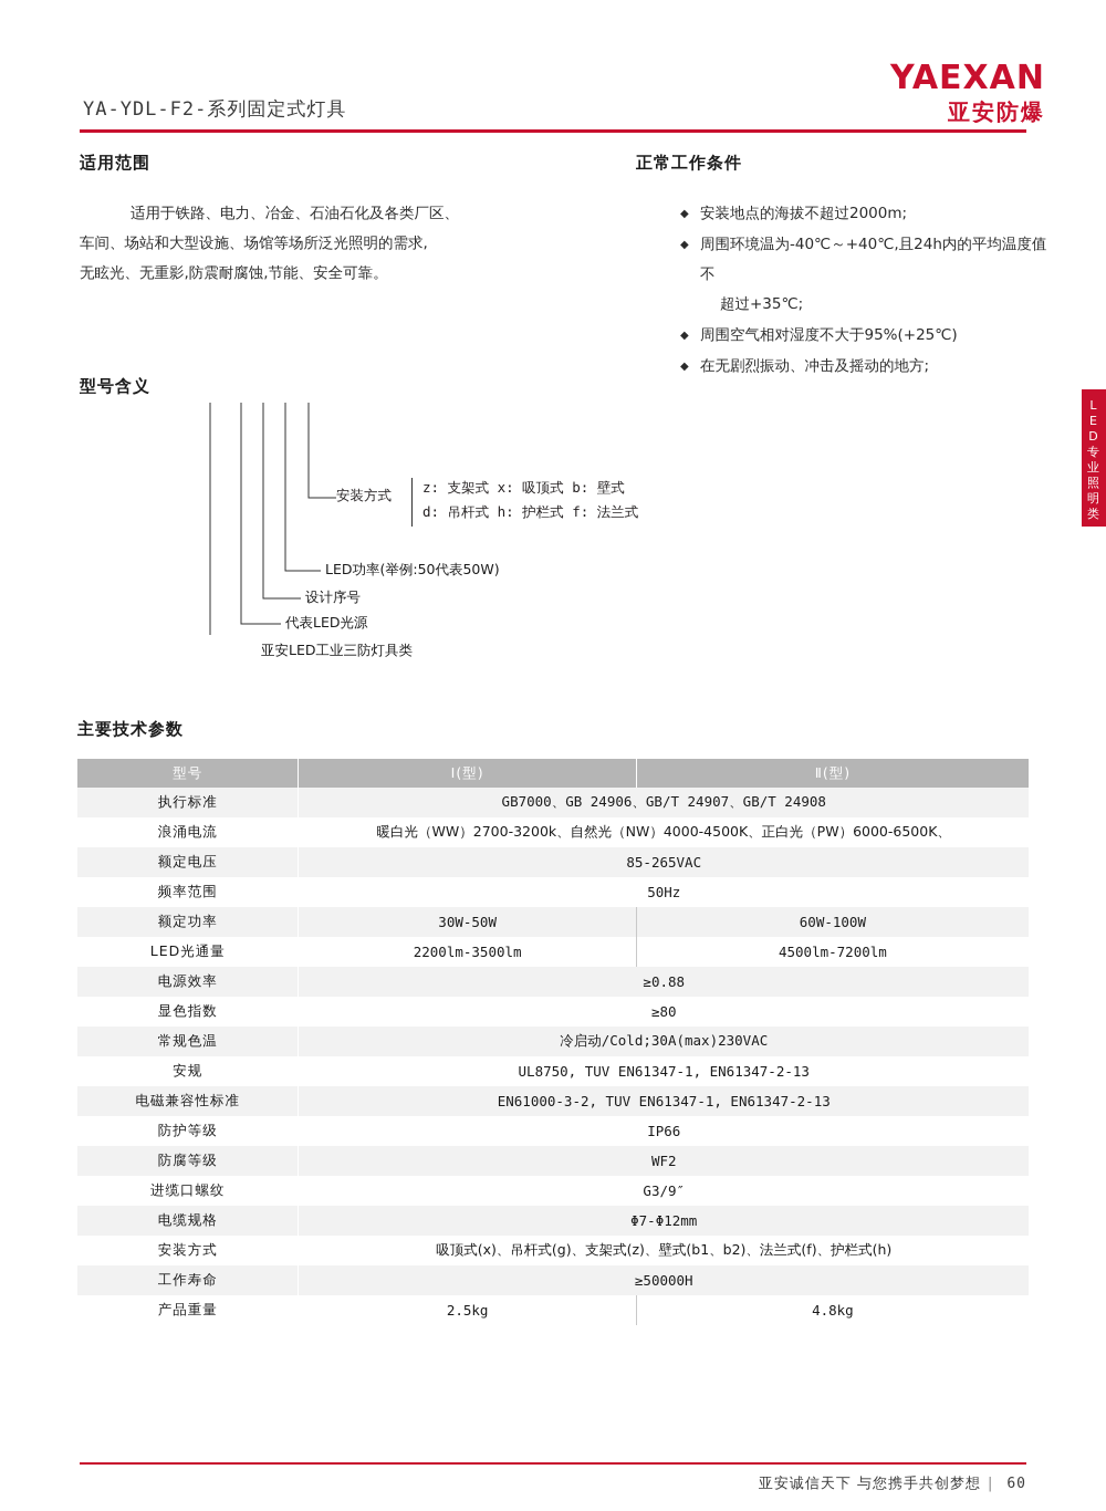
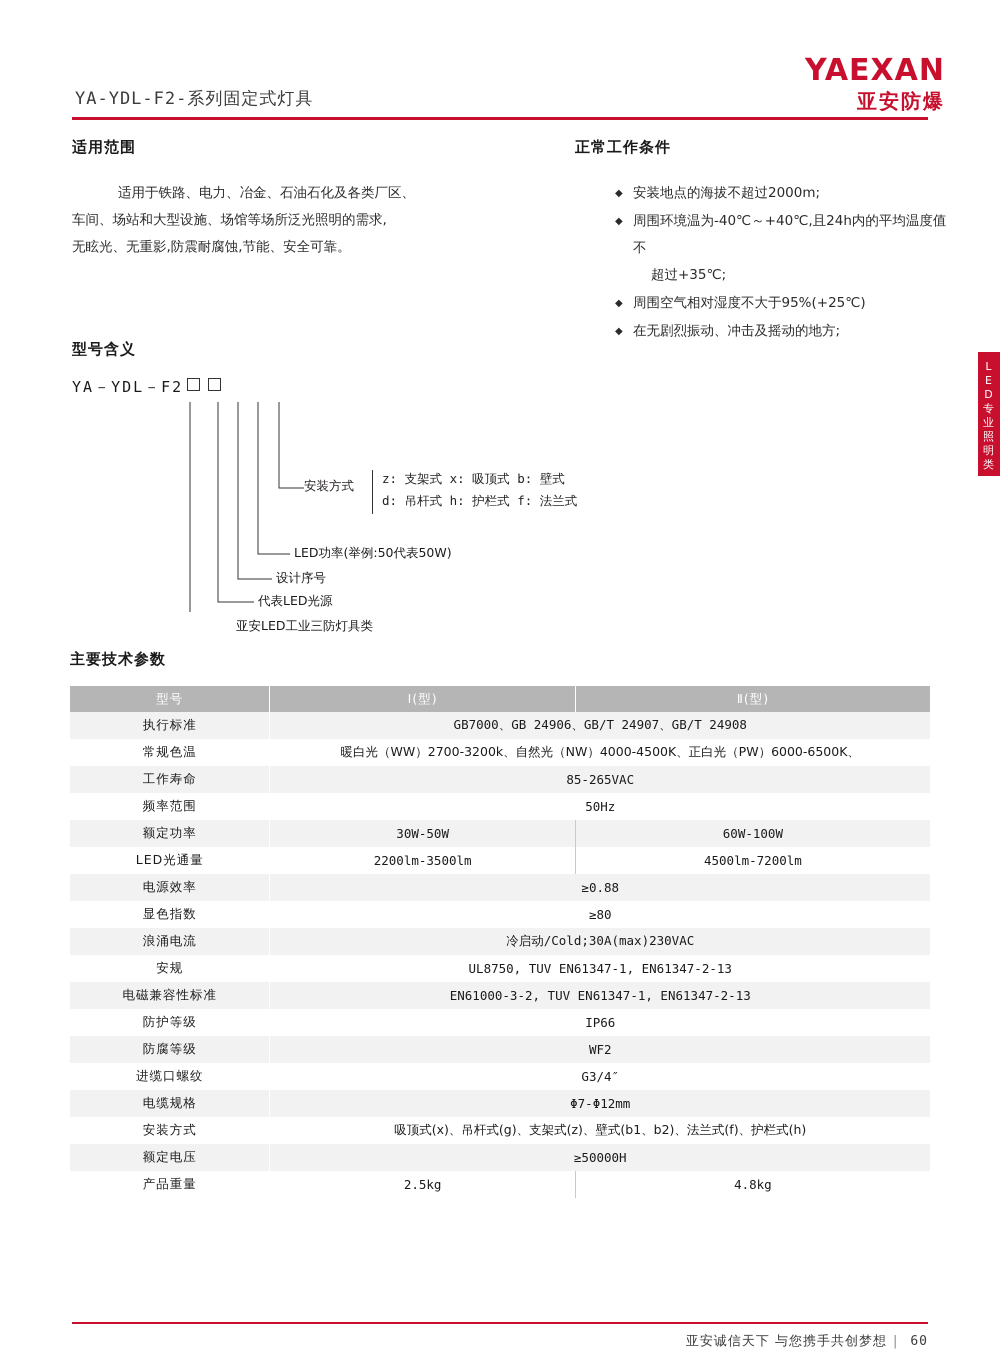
  YAEXAN
  亚安防爆
  YA-YDL-F2-系列固定式灯具
  LED专业照明类
  适用范围
  适用于铁路、电力、冶金、石油石化及各类厂区、
  车间、场站和大型设施、场馆等场所泛光照明的需求,
  无眩光、无重影,防震耐腐蚀,节能、安全可靠。
  正常工作条件
  安装地点的海拔不超过2000m;
  周围环境温为-40℃～+40℃,且24h内的平均温度值不
  超过+35℃;
  周围空气相对湿度不大于95%(+25℃)
  在无剧烈振动、冲击及摇动的地方;
  型号含义
+ YA－YDL－F2
  安装方式
  z: 支架式 x: 吸顶式 b: 壁式
  d: 吊杆式 h: 护栏式 f: 法兰式
  LED功率(举例:50代表50W)
  设计序号
  代表LED光源
  亚安LED工业三防灯具类
  主要技术参数
  型号	Ⅰ(型)	Ⅱ(型)
  执行标准	GB7000、GB 24906、GB/T 24907、GB/T 24908
- 浪涌电流	暖白光（WW）2700-3200k、自然光（NW）4000-4500K、正白光（PW）6000-6500K、
+ 常规色温	暖白光（WW）2700-3200k、自然光（NW）4000-4500K、正白光（PW）6000-6500K、
- 额定电压	85-265VAC
+ 工作寿命	85-265VAC
  频率范围	50Hz
  额定功率	30W-50W	60W-100W
  LED光通量	2200lm-3500lm	4500lm-7200lm
  电源效率	≥0.88
  显色指数	≥80
- 常规色温	冷启动/Cold;30A(max)230VAC
+ 浪涌电流	冷启动/Cold;30A(max)230VAC
  安规	UL8750, TUV EN61347-1, EN61347-2-13
  电磁兼容性标准	EN61000-3-2, TUV EN61347-1, EN61347-2-13
  防护等级	IP66
  防腐等级	WF2
- 进缆口螺纹	G3/9″
+ 进缆口螺纹	G3/4″
  电缆规格	Φ7-Φ12mm
  安装方式	吸顶式(x)、吊杆式(g)、支架式(z)、壁式(b1、b2)、法兰式(f)、护栏式(h)
- 工作寿命	≥50000H
+ 额定电压	≥50000H
  产品重量	2.5kg	4.8kg
  亚安诚信天下 与您携手共创梦想 | 60
